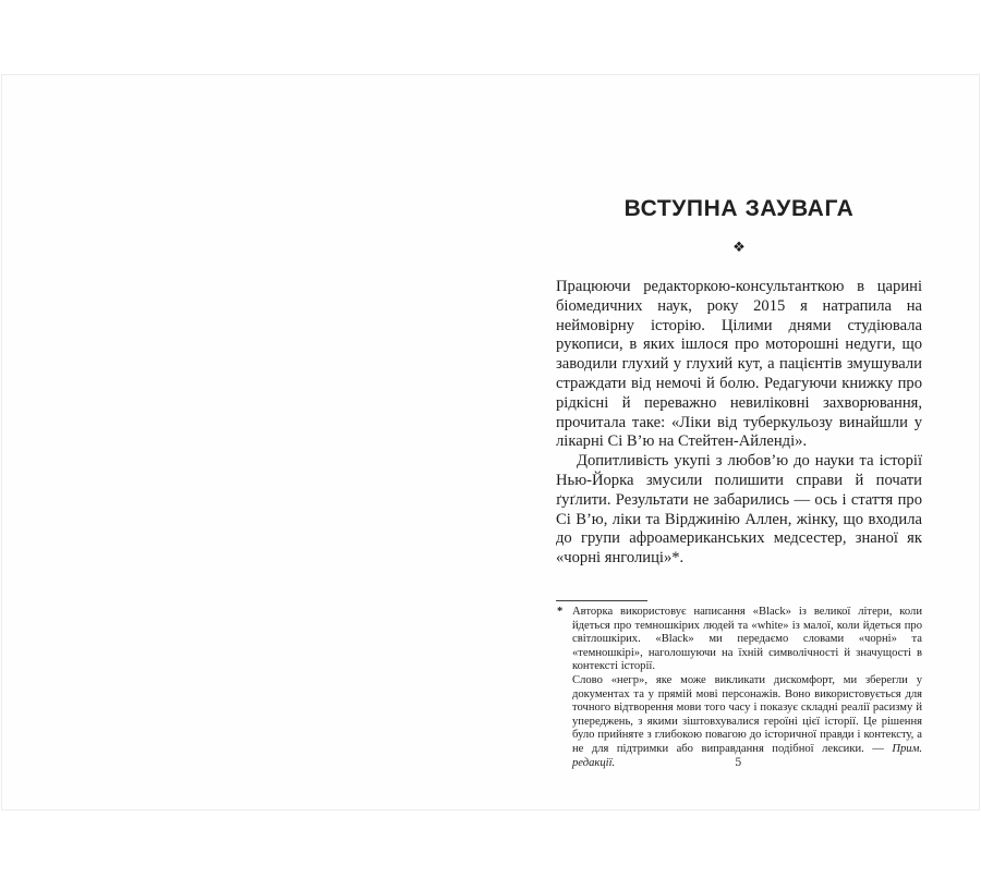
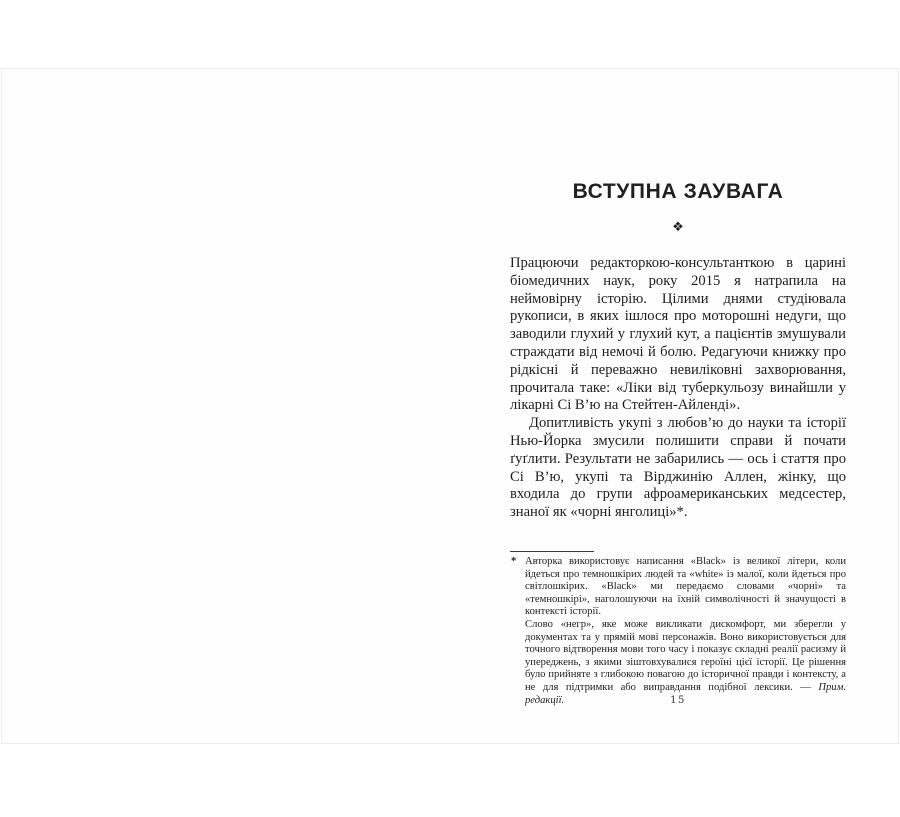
  ВСТУПНА ЗАУВАГА
  ❖
  Працюючи редакторкою-консультанткою в царині біомедичних наук, року 2015 я натрапила на неймовірну історію. Цілими днями студіювала рукописи, в яких ішлося про моторошні недуги, що заводили глухий у глухий кут, а пацієнтів змушували страждати від немочі й болю. Редагуючи книжку про рідкісні й переважно невиліковні захворювання, прочитала таке: «Ліки від туберкульозу винайшли у лікарні Сі В’ю на Стейтен-Айленді».
- Допитливість укупі з любов’ю до науки та історії Нью-Йорка змусили полишити справи й почати ґуґлити. Результати не забарились — ось і стаття про Сі В’ю, ліки та Вірджинію Аллен, жінку, що входила до групи афроамериканських медсестер, знаної як «чорні янголиці»*.
+ Допитливість укупі з любов’ю до науки та історії Нью-Йорка змусили полишити справи й почати ґуґлити. Результати не забарились — ось і стаття про Сі В’ю, укупі та Вірджинію Аллен, жінку, що входила до групи афроамериканських медсестер, знаної як «чорні янголиці»*.
  *
  Авторка використовує написання «Black» із великої літери, коли йдеться про темношкірих людей та «white» із малої, коли йдеться про світлошкірих. «Black» ми передаємо словами «чорні» та «темношкірі», наголошуючи на їхній символічності й значущості в контексті історії.
  Слово «негр», яке може викликати дискомфорт, ми зберегли у документах та у прямій мові персонажів. Воно використовується для точного відтворення мови того часу і показує складні реалії расизму й упереджень, з якими зіштовхувалися героїні цієї історії. Це рішення було прийняте з глибокою повагою до історичної правди і контексту, а не для підтримки або виправдання подібної лексики. — Прим. редакції.
- 5
+ 15
